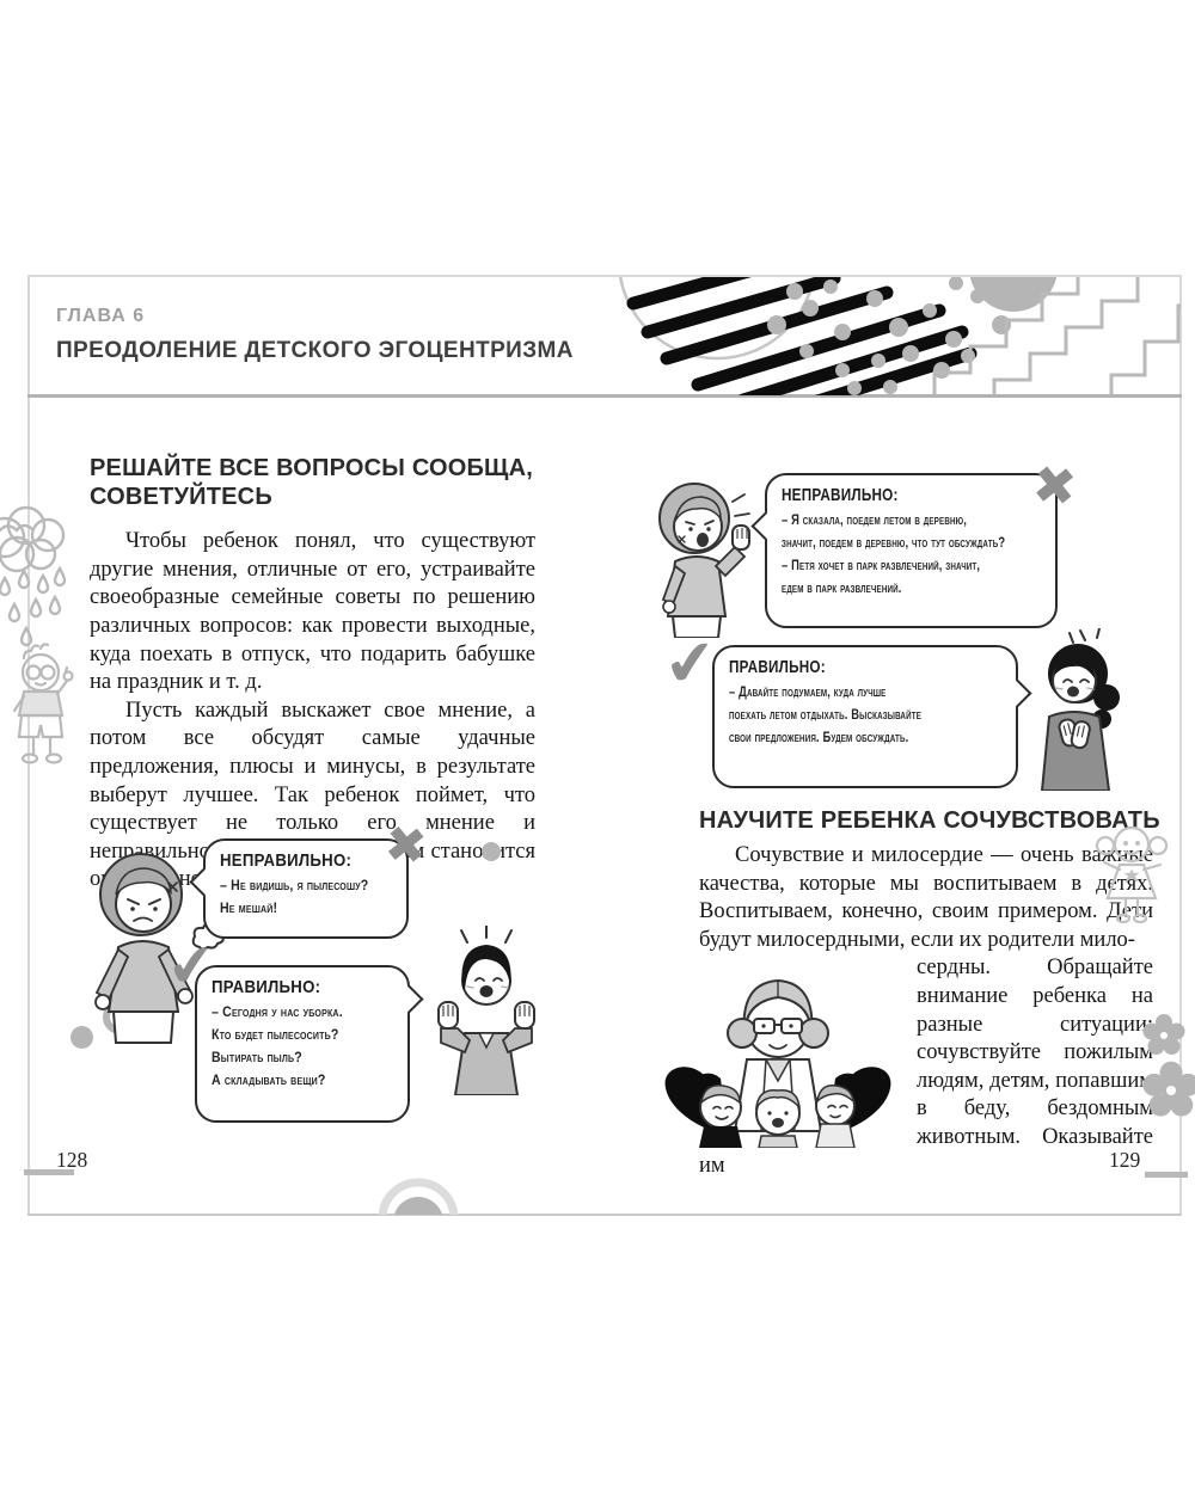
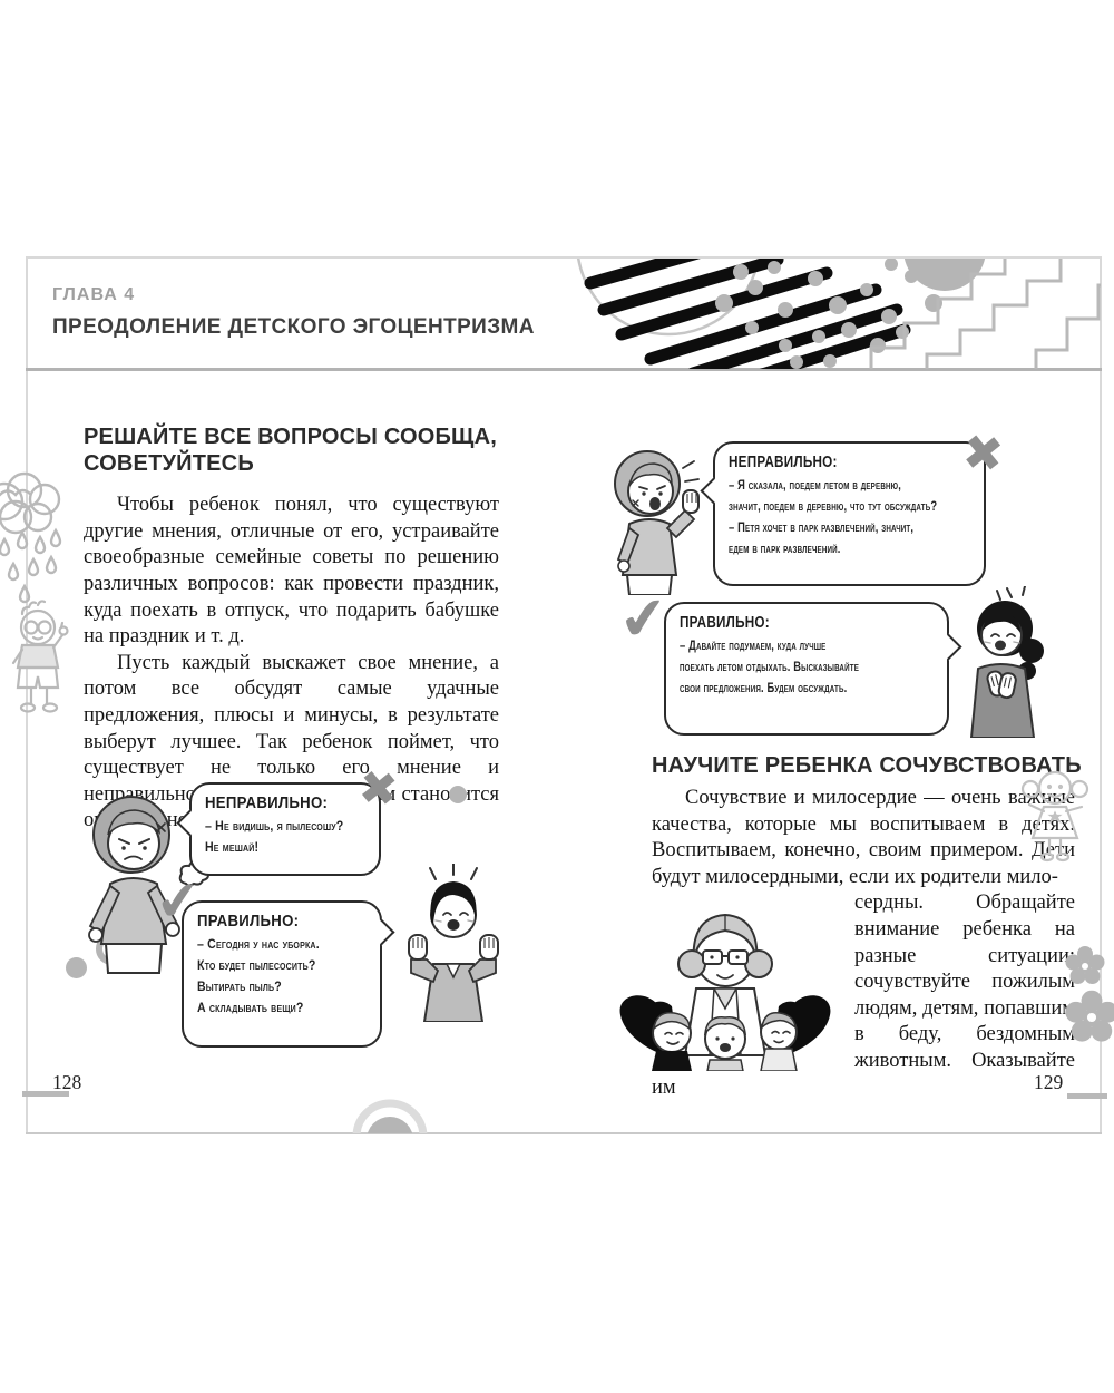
- ГЛАВА 6
+ ГЛАВА 4
  ПРЕОДОЛЕНИЕ ДЕТСКОГО ЭГОЦЕНТРИЗМА
  РЕШАЙТЕ ВСЕ ВОПРОСЫ СООБЩА,
  СОВЕТУЙТЕСЬ
- Чтобы ребенок понял, что существуют другие мнения, отличные от его, устраивайте своеобразные семейные советы по решению различных вопросов: как провести выходные, куда поехать в отпуск, что подарить бабушке на праздник и т. д.
+ Чтобы ребенок понял, что существуют другие мнения, отличные от его, устраивайте своеобразные семейные советы по решению различных вопросов: как провести праздник, куда поехать в отпуск, что подарить бабушке на праздник и т. д.
  Пусть каждый выскажет свое мнение, а потом все обсудят самые удачные предложения, плюсы и минусы, в результате выберут лучшее. Так ребенок поймет, что существует не только его мнение и неправильнм станотся он
  НЕПРАВИЛЬНО:
  – Не видишь, я пылесошу?
  Не мешай!
  ПРАВИЛЬНО:
  – Сегодня у нас уборка.
  Кто будет пылесосить?
  Вытирать пыль?
  А складывать вещи?
  128
  НЕПРАВИЛЬНО:
  – Я сказала, поедем летом в деревню,
  значит, поедем в деревню, что тут обсуждать?
  – Петя хочет в парк развлечений, значит,
  едем в парк развлечений.
  ПРАВИЛЬНО:
  – Давайте подумаем, куда лучше
  поехать летом отдыхать. Высказывайте
  свои предложения. Будем обсуждать.
  НАУЧИТЕ РЕБЕНКА СОЧУВСТВОВАТЬ
  Сочувствие и милосердие — очень важные качества, которые мы воспитываем в дтях Воспитываем, конечно, своим примером. Ди будут милосердными, если их родители мило-
  сердны. Обращайте внимание ребенка на разные ситуации сочувствуйте пожилым людям, детям, попавши в беду, бездомным животным. Оказывайте им
  129
